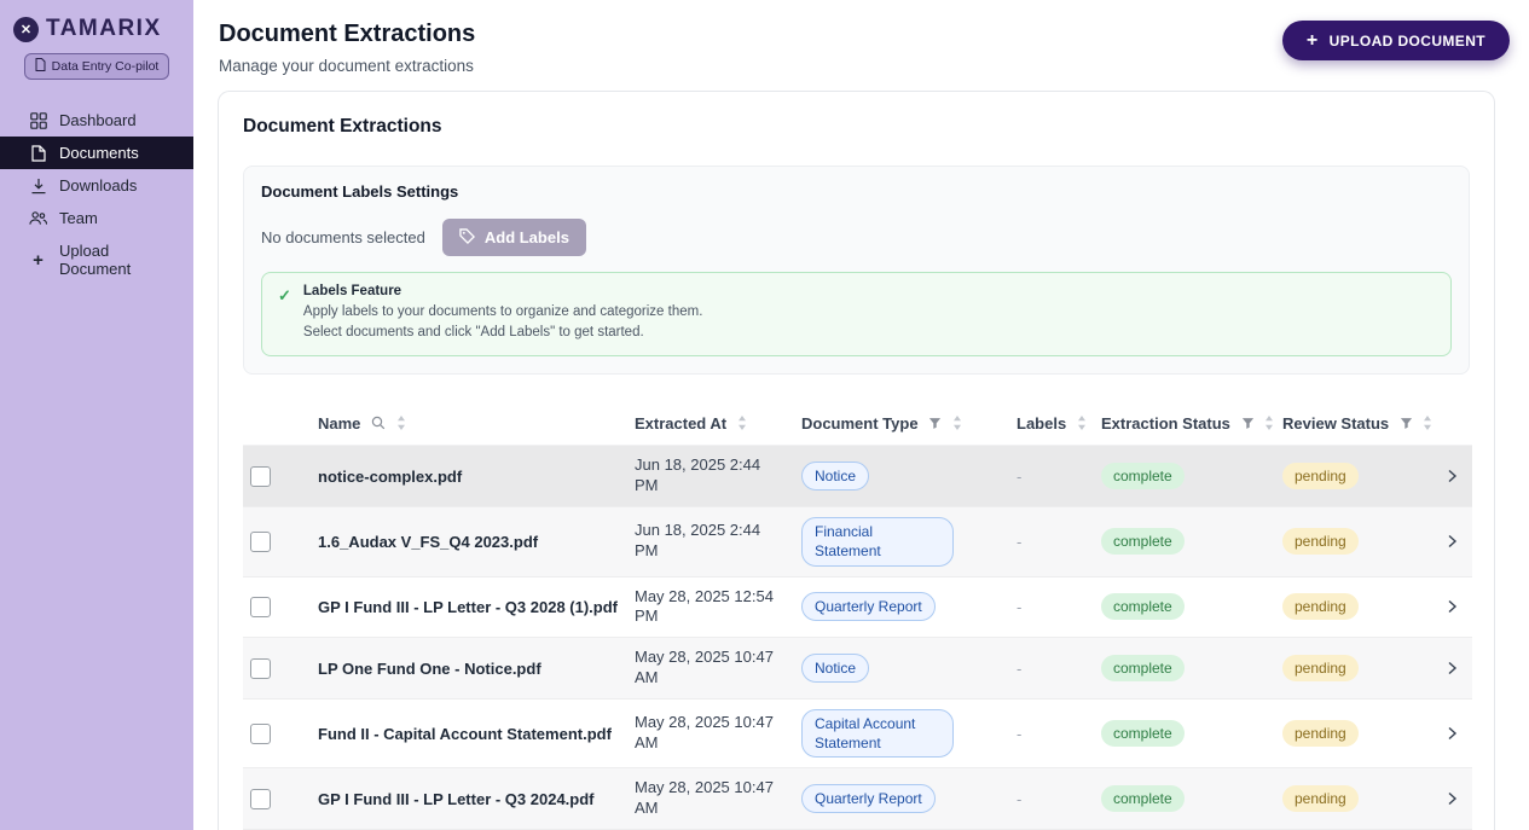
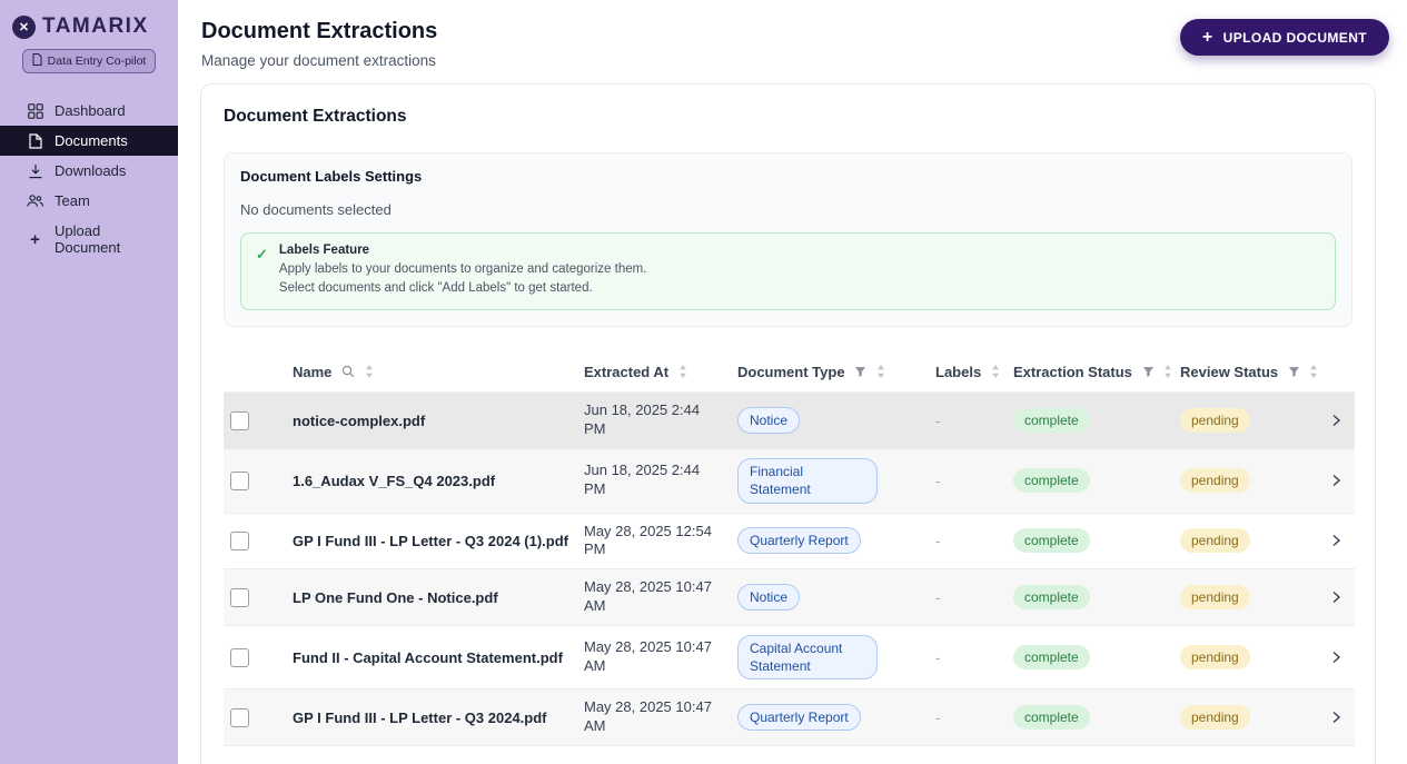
  ✕
  TAMARIX
  Data Entry Co-pilot
  Dashboard
  Documents
  Downloads
  Team
  +
  Upload Document
  Document Extractions
  Manage your document extractions
  +
  UPLOAD DOCUMENT
  Document Extractions
  Document Labels Settings
  No documents selected
- Add Labels
  ✓
  Labels Feature
  Apply labels to your documents to organize and categorize them.
  Select documents and click "Add Labels" to get started.
  	Name	Extracted At	Document Type	Labels	Extraction Status	Review Status
  	notice-complex.pdf	Jun 18, 2025 2:44 PM	Notice	-	complete	pending
  	1.6_Audax V_FS_Q4 2023.pdf	Jun 18, 2025 2:44 PM	Financial Statement	-	complete	pending
- 	GP I Fund III - LP Letter - Q3 2028 (1).pdf	May 28, 2025 12:54 PM	Quarterly Report	-	complete	pending
+ 	GP I Fund III - LP Letter - Q3 2024 (1).pdf	May 28, 2025 12:54 PM	Quarterly Report	-	complete	pending
  	LP One Fund One - Notice.pdf	May 28, 2025 10:47 AM	Notice	-	complete	pending
  	Fund II - Capital Account Statement.pdf	May 28, 2025 10:47 AM	Capital Account Statement	-	complete	pending
  	GP I Fund III - LP Letter - Q3 2024.pdf	May 28, 2025 10:47 AM	Quarterly Report	-	complete	pending
